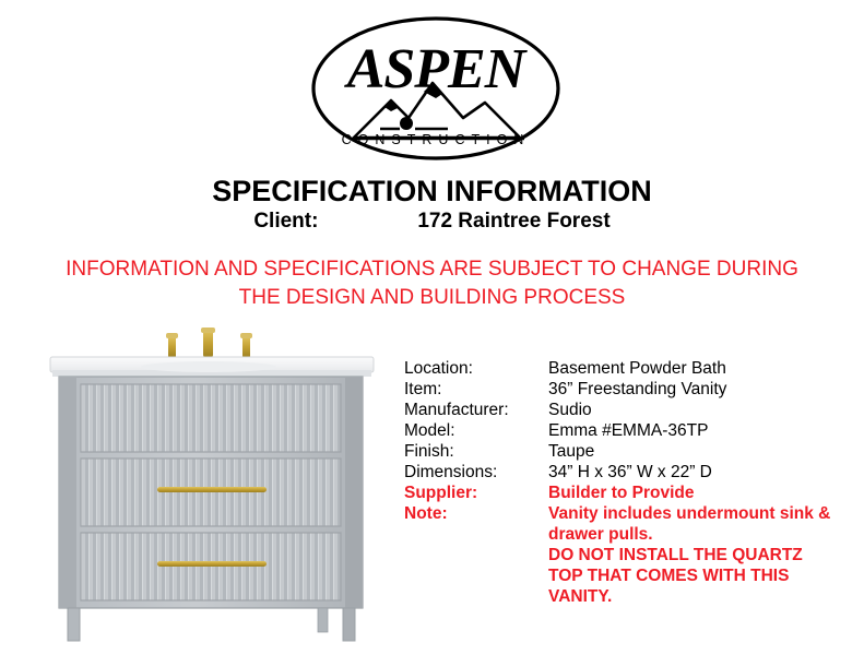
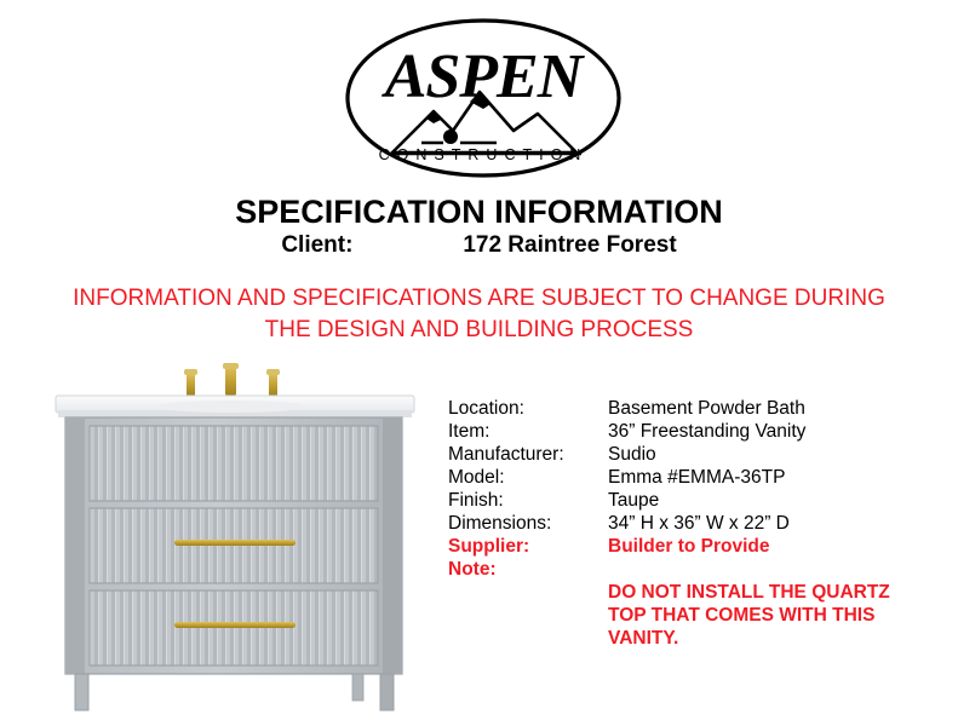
  ASPEN
  CONSTRUCTION
  SPECIFICATION INFORMATION
  Client: 172 Raintree Forest
  INFORMATION AND SPECIFICATIONS ARE SUBJECT TO CHANGE DURING
  THE DESIGN AND BUILDING PROCESS
  Location:
  Basement Powder Bath
  Item:
  36” Freestanding Vanity
  Manufacturer:
  Sudio
  Model:
  Emma #EMMA-36TP
  Finish:
  Taupe
  Dimensions:
  34” H x 36” W x 22” D
  Supplier:
  Builder to Provide
  Note:
- Vanity includes undermount sink & drawer pulls.
  DO NOT INSTALL THE QUARTZ TOP THAT COMES WITH THIS VANITY.
